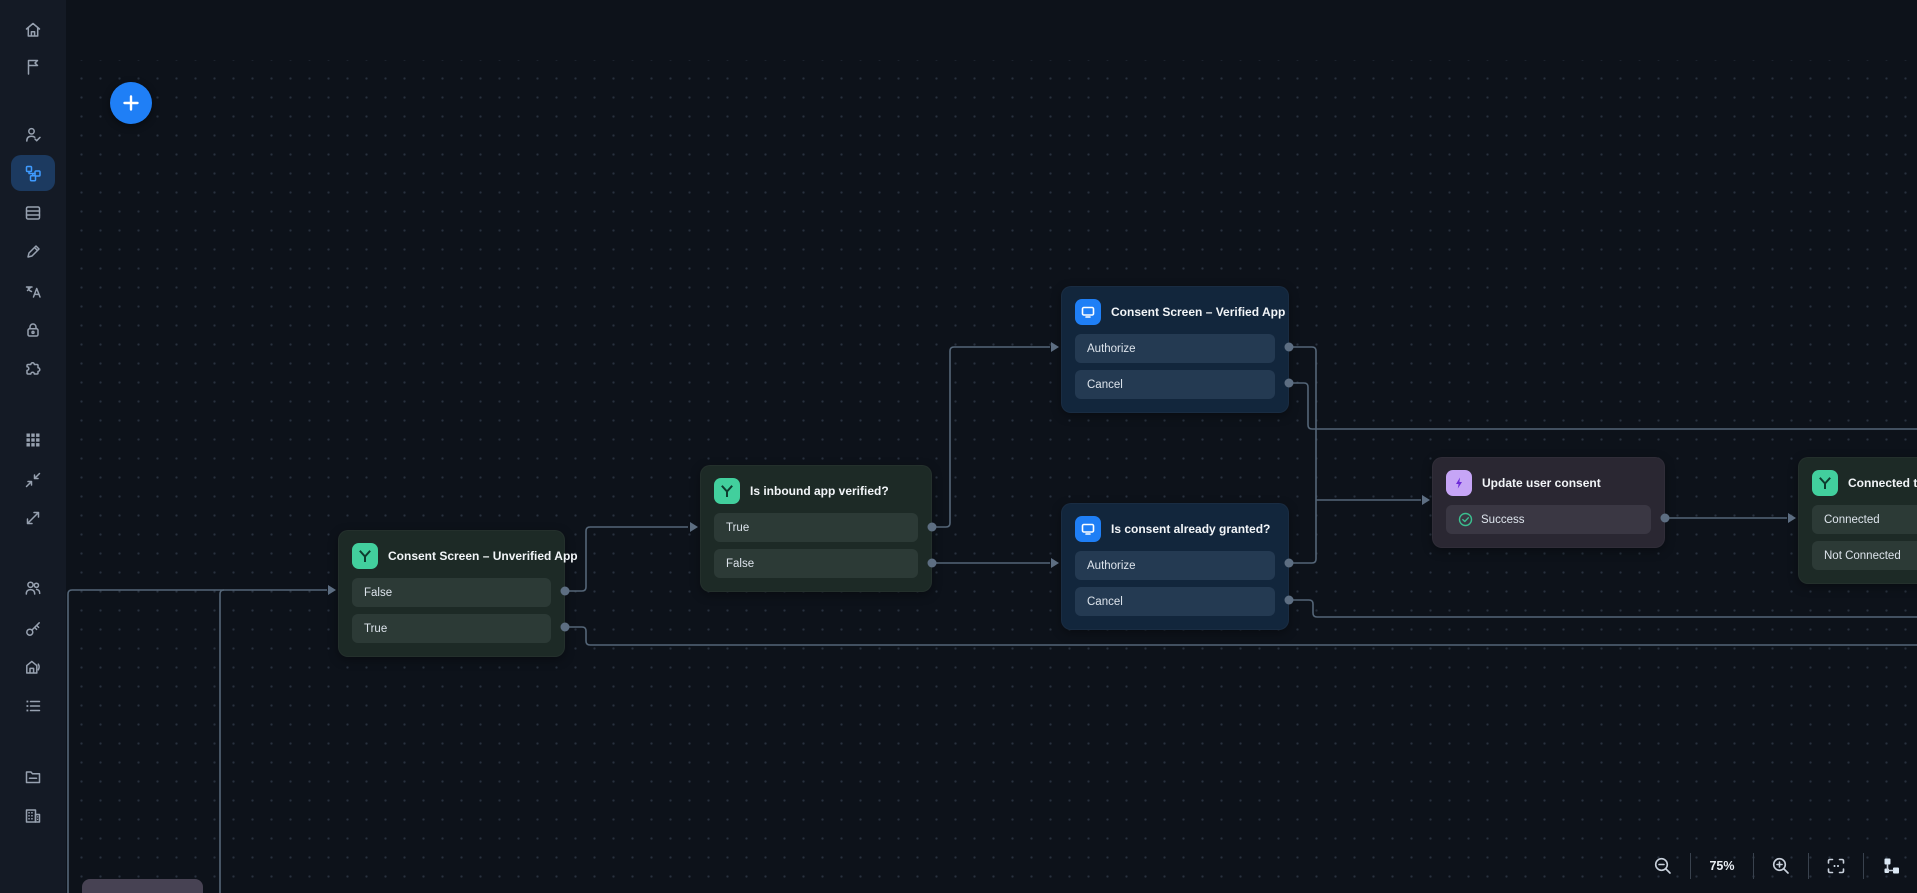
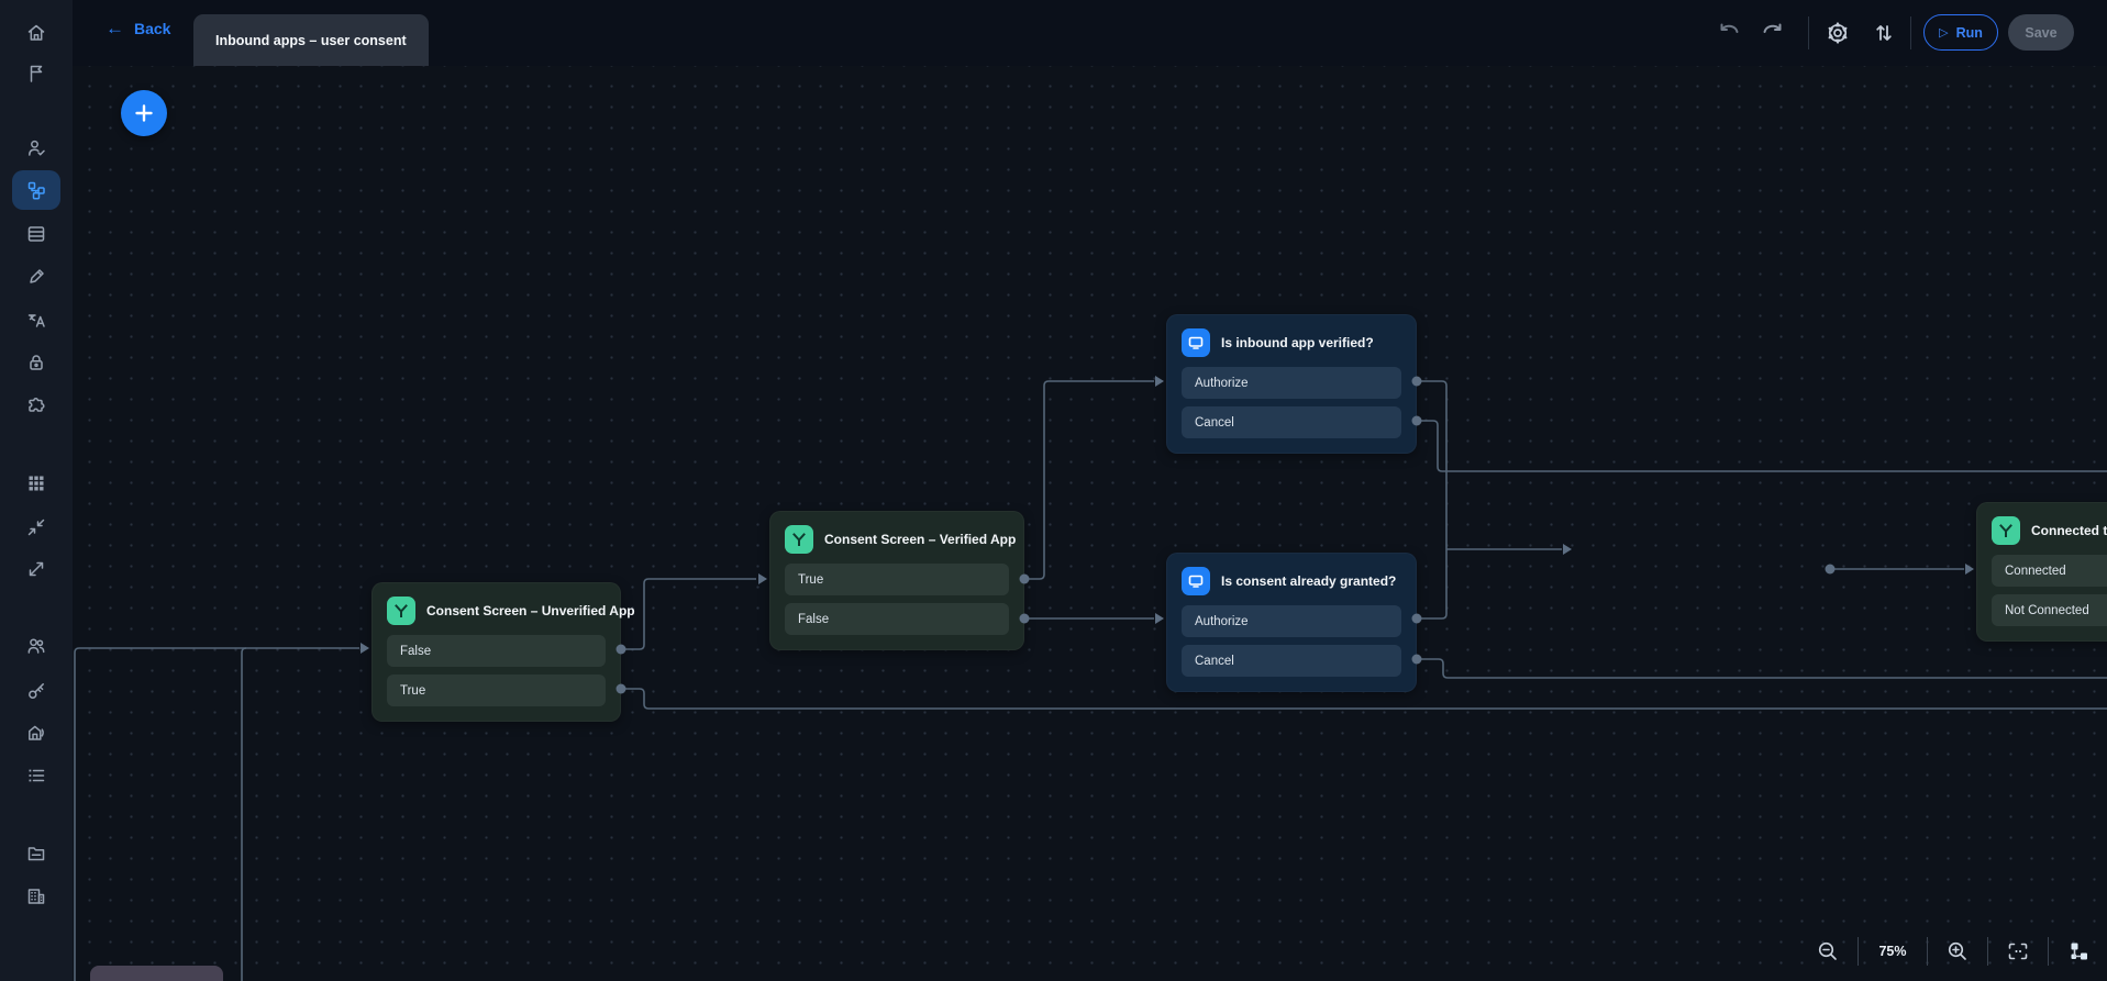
  Consent Screen – Unverified App
  False
  True
- Is inbound app verified?
+ Consent Screen – Verified App
  True
  False
- Consent Screen – Verified App
+ Is inbound app verified?
  Authorize
  Cancel
  Is consent already granted?
  Authorize
  Cancel
- Update user consent
- Success
  Connected t
  Connected
  Not Connected
  75%
+ ←
+ Back
+ Inbound apps – user consent
+ ▷
+ Run
+ Save
